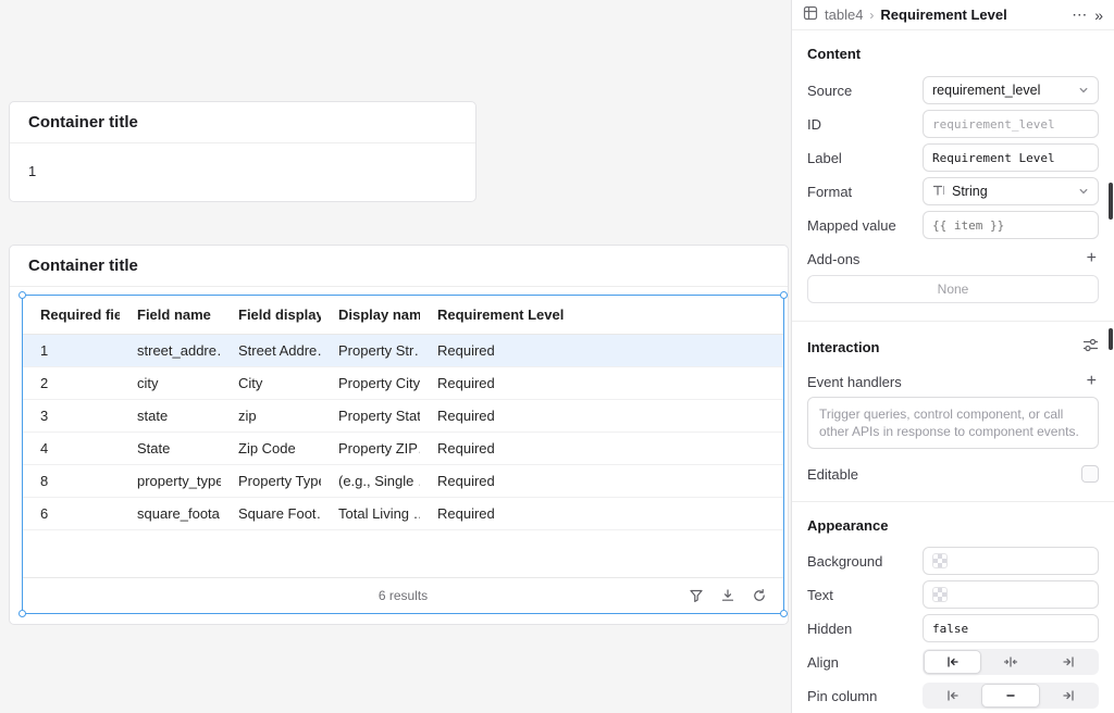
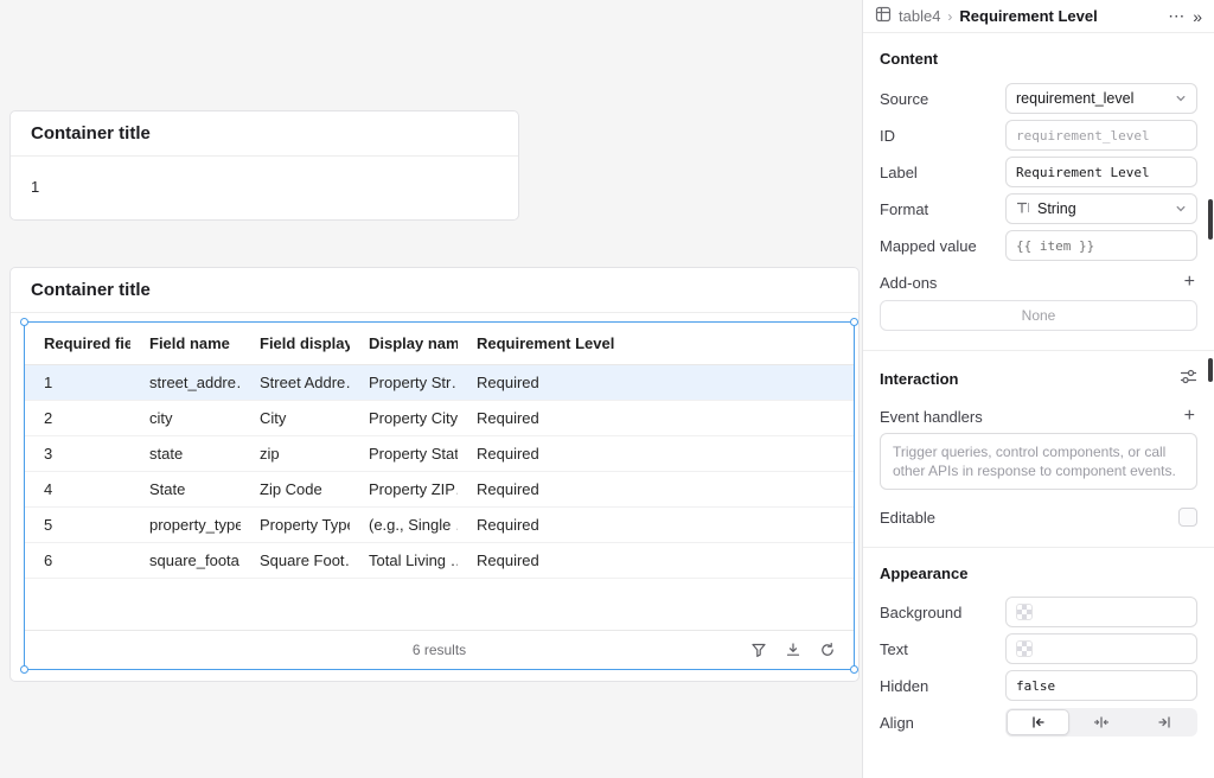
  Container title
  1
  Container title
  Required fie
  Field name
  Field display
  Display nam
  Requirement Level
  1
  street_addre
  Street Addre
  Property Str
  Required
  2
  city
  City
  Property City
  Required
  3
  state
  zip
  Property Stat
  Required
  4
  State
  Zip Code
  Property ZIP
  Required
- 8
+ 5
  property_type
  Property Typ
  (e.g., Single
  Required
  6
  square_foota
  Square Foot
  Total Living
  Required
  6 results
  table4
  ›
  Requirement Level
  ⋯
  »
  Content
  Source
  requirement_level
  ID
  requirement_level
  Label
  Requirement Level
  Format
  String
  Mapped value
  {{ item }}
  Add-ons
  +
  None
  Interaction
  Event handlers
  +
- Trigger queries, control component, or call other APIs in response to component events.
+ Trigger queries, control components, or call other APIs in response to component events.
  Editable
  Appearance
  Background
  Text
  Hidden
  false
  Align
- Pin column
